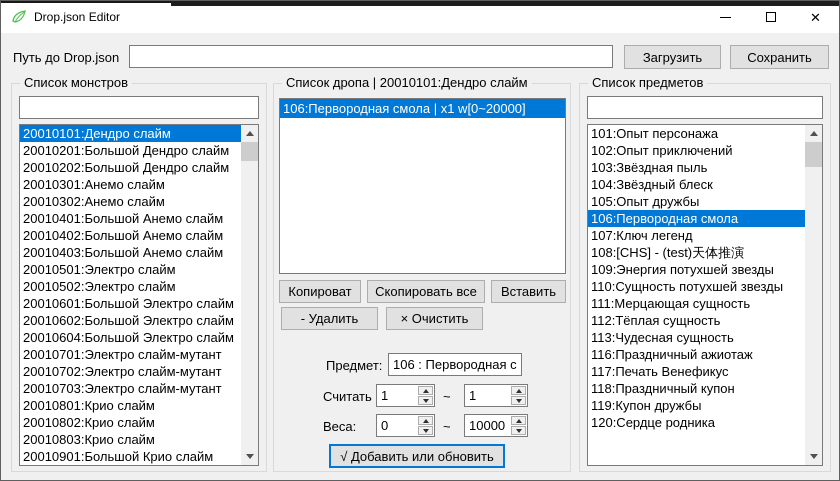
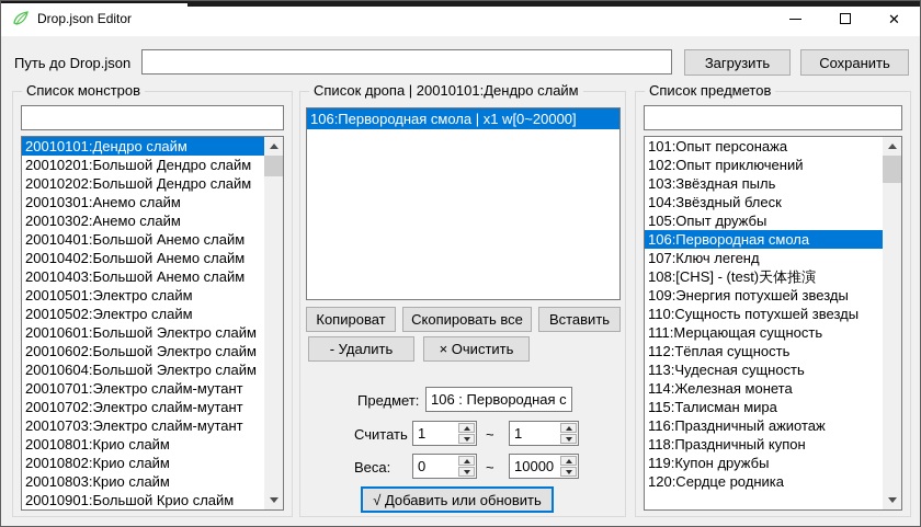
  Drop.json Editor
  ✕
  Путь до Drop.json
  Загрузить
  Сохранить
  Список монстров
  20010101:Дендро слайм
  20010201:Большой Дендро слайм
  20010202:Большой Дендро слайм
  20010301:Анемо слайм
  20010302:Анемо слайм
  20010401:Большой Анемо слайм
  20010402:Большой Анемо слайм
  20010403:Большой Анемо слайм
  20010501:Электро слайм
  20010502:Электро слайм
  20010601:Большой Электро слайм
  20010602:Большой Электро слайм
  20010604:Большой Электро слайм
  20010701:Электро слайм-мутант
  20010702:Электро слайм-мутант
  20010703:Электро слайм-мутант
  20010801:Крио слайм
  20010802:Крио слайм
  20010803:Крио слайм
  20010901:Большой Крио слайм
  Список дропа | 20010101:Дендро слайм
  106:Первородная смола | x1 w[0~20000]
  Копироват
  Скопировать все
  Вставить
  - Удалить
  × Очистить
  Предмет:
  106 : Первородная с
  Считать
  1
  ~
  1
  Веса:
  0
  ~
  10000
  √ Добавить или обновить
  Список предметов
  101:Опыт персонажа
  102:Опыт приключений
  103:Звёздная пыль
  104:Звёздный блеск
  105:Опыт дружбы
  106:Первородная смола
  107:Ключ легенд
  108:[CHS] - (test)天体推演
  109:Энергия потухшей звезды
  110:Сущность потухшей звезды
  111:Мерцающая сущность
  112:Тёплая сущность
  113:Чудесная сущность
+ 114:Железная монета
+ 115:Талисман мира
  116:Праздничный ажиотаж
- 117:Печать Венефикус
  118:Праздничный купон
  119:Купон дружбы
  120:Сердце родника
